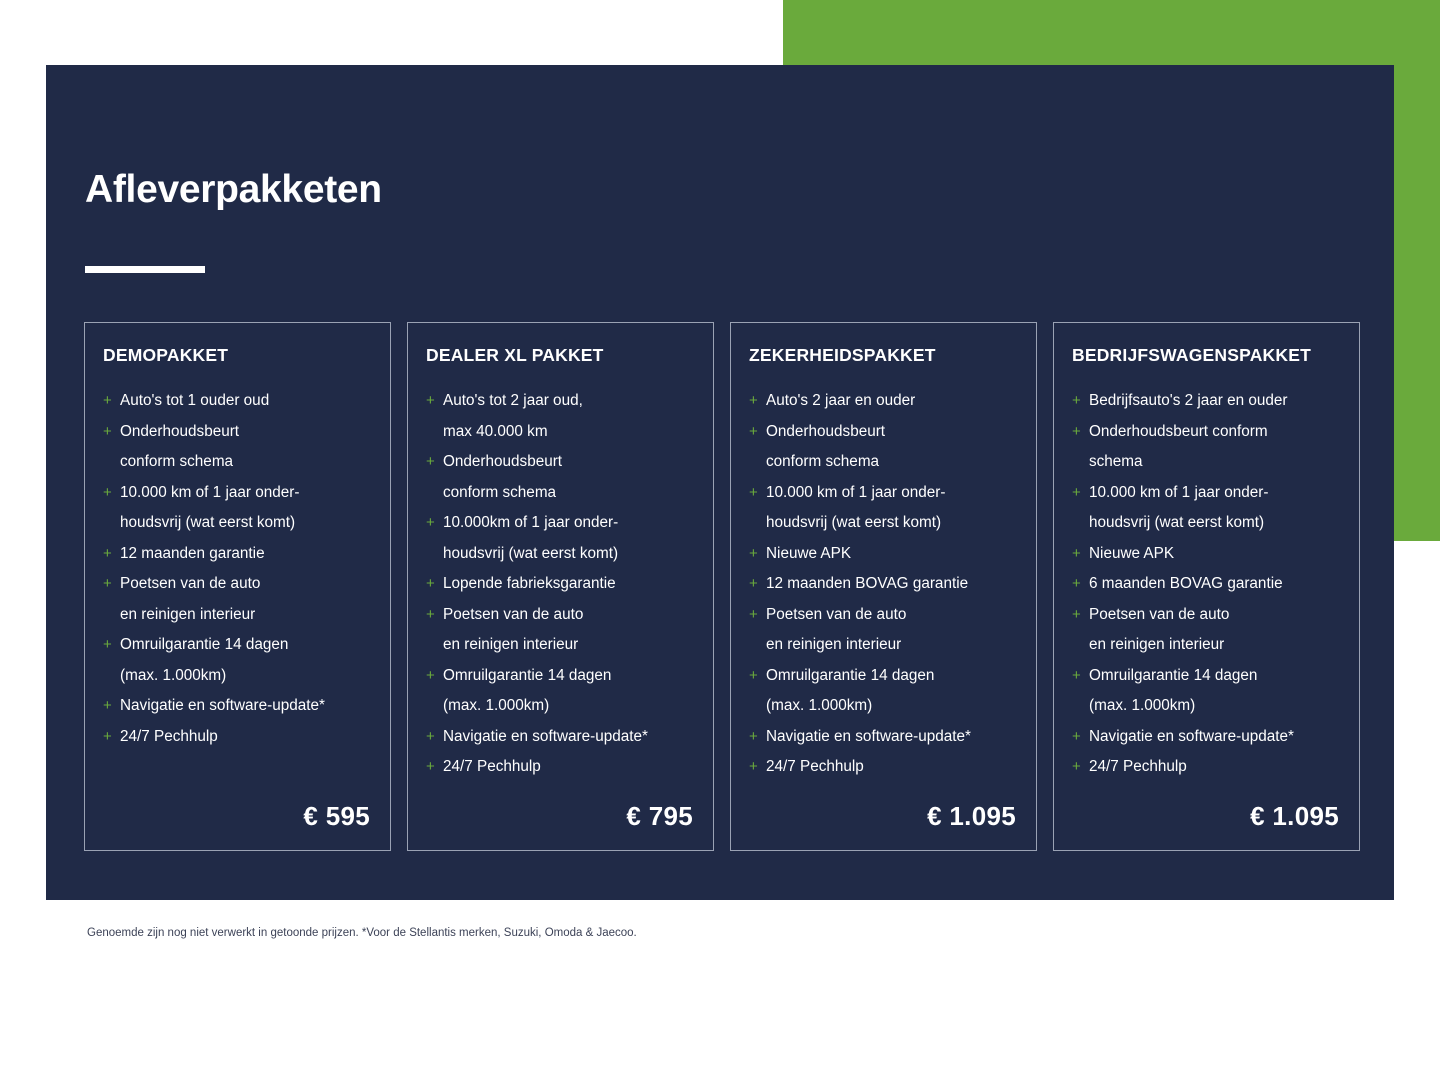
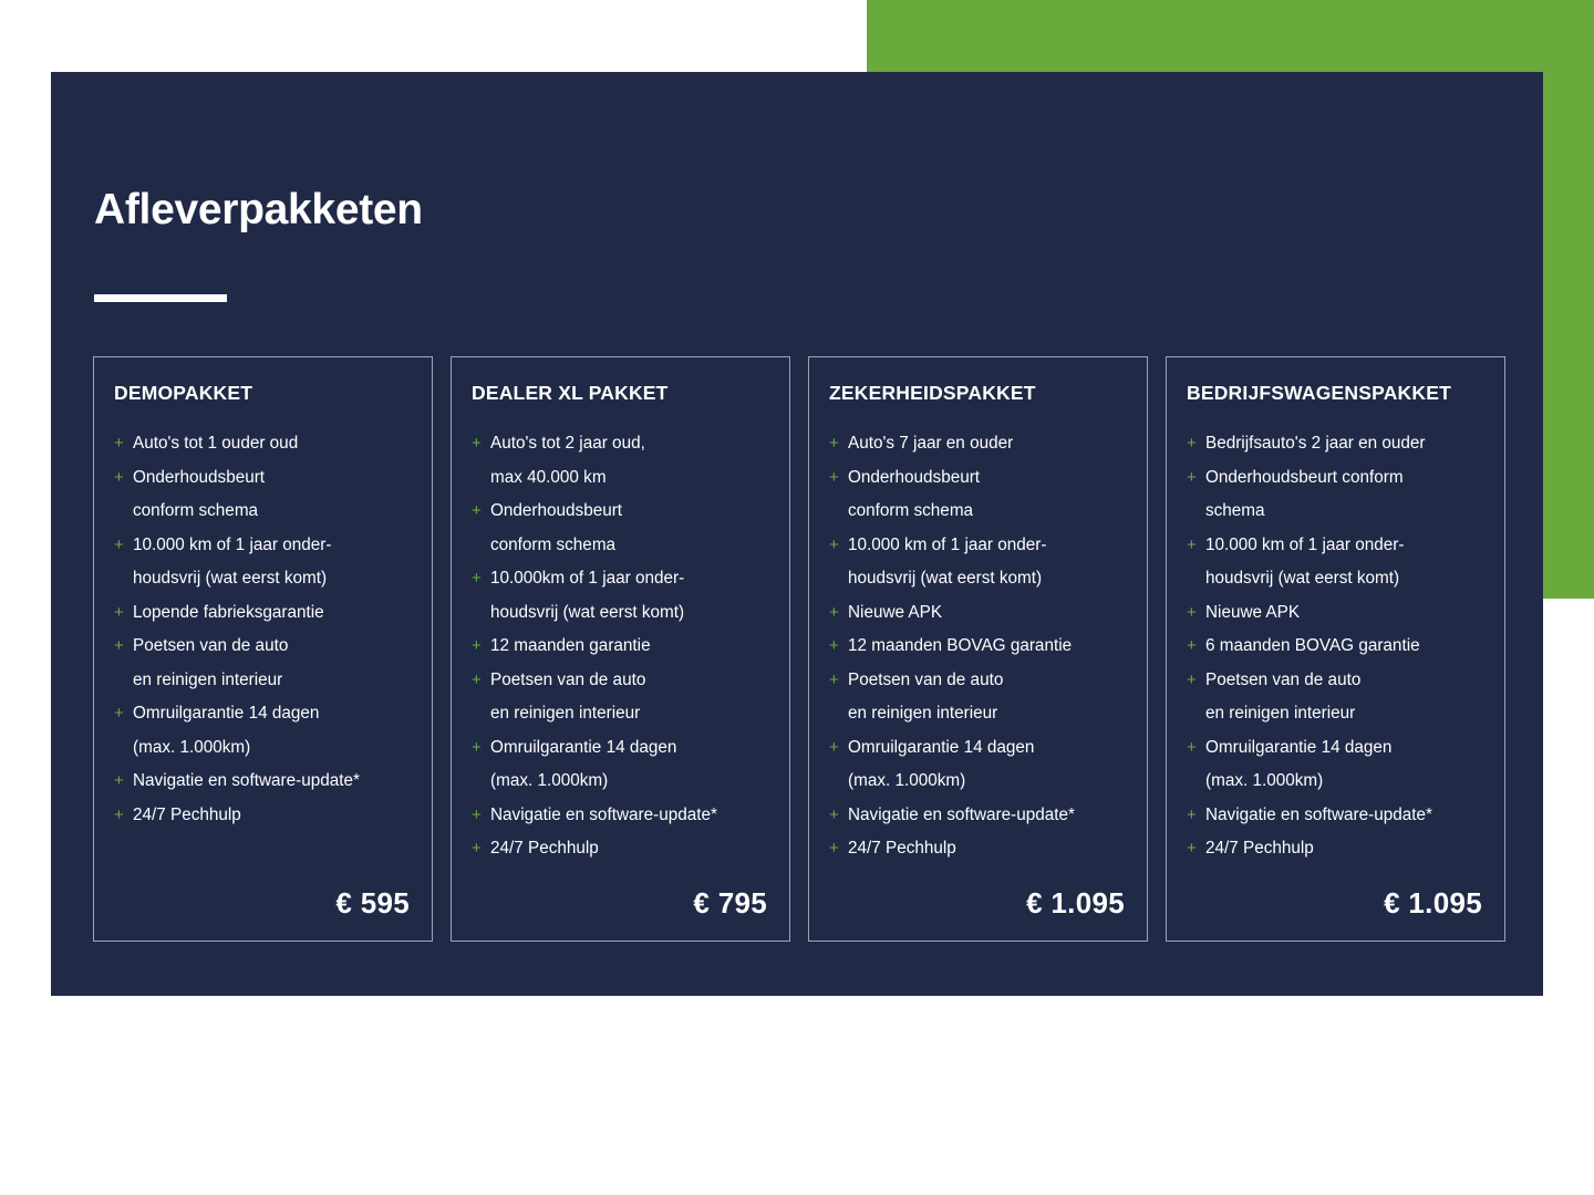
  Afleverpakketen
  DEMOPAKKET
  +
  Auto's tot 1 ouder oud
  +
  Onderhoudsbeurt
  conform schema
  +
  10.000 km of 1 jaar onder-
  houdsvrij (wat eerst komt)
  +
- 12 maanden garantie
+ Lopende fabrieksgarantie
  +
  Poetsen van de auto
  en reinigen interieur
  +
  Omruilgarantie 14 dagen
  (max. 1.000km)
  +
  Navigatie en software-update*
  +
  24/7 Pechhulp
  € 595
  DEALER XL PAKKET
  +
  Auto's tot 2 jaar oud,
  max 40.000 km
  +
  Onderhoudsbeurt
  conform schema
  +
  10.000km of 1 jaar onder-
  houdsvrij (wat eerst komt)
  +
- Lopende fabrieksgarantie
+ 12 maanden garantie
  +
  Poetsen van de auto
  en reinigen interieur
  +
  Omruilgarantie 14 dagen
  (max. 1.000km)
  +
  Navigatie en software-update*
  +
  24/7 Pechhulp
  € 795
  ZEKERHEIDSPAKKET
  +
- Auto's 2 jaar en ouder
+ Auto's 7 jaar en ouder
  +
  Onderhoudsbeurt
  conform schema
  +
  10.000 km of 1 jaar onder-
  houdsvrij (wat eerst komt)
  +
  Nieuwe APK
  +
  12 maanden BOVAG garantie
  +
  Poetsen van de auto
  en reinigen interieur
  +
  Omruilgarantie 14 dagen
  (max. 1.000km)
  +
  Navigatie en software-update*
  +
  24/7 Pechhulp
  € 1.095
  BEDRIJFSWAGENSPAKKET
  +
  Bedrijfsauto's 2 jaar en ouder
  +
  Onderhoudsbeurt conform
  schema
  +
  10.000 km of 1 jaar onder-
  houdsvrij (wat eerst komt)
  +
  Nieuwe APK
  +
  6 maanden BOVAG garantie
  +
  Poetsen van de auto
  en reinigen interieur
  +
  Omruilgarantie 14 dagen
  (max. 1.000km)
  +
  Navigatie en software-update*
  +
  24/7 Pechhulp
  € 1.095
- Genoemde zijn nog niet verwerkt in getoonde prijzen. *Voor de Stellantis merken, Suzuki, Omoda & Jaecoo.
